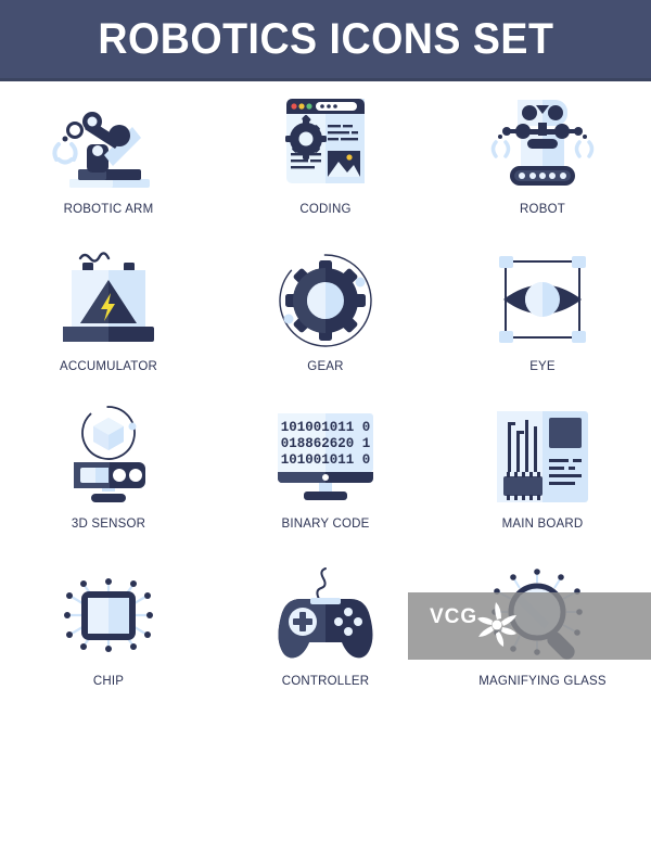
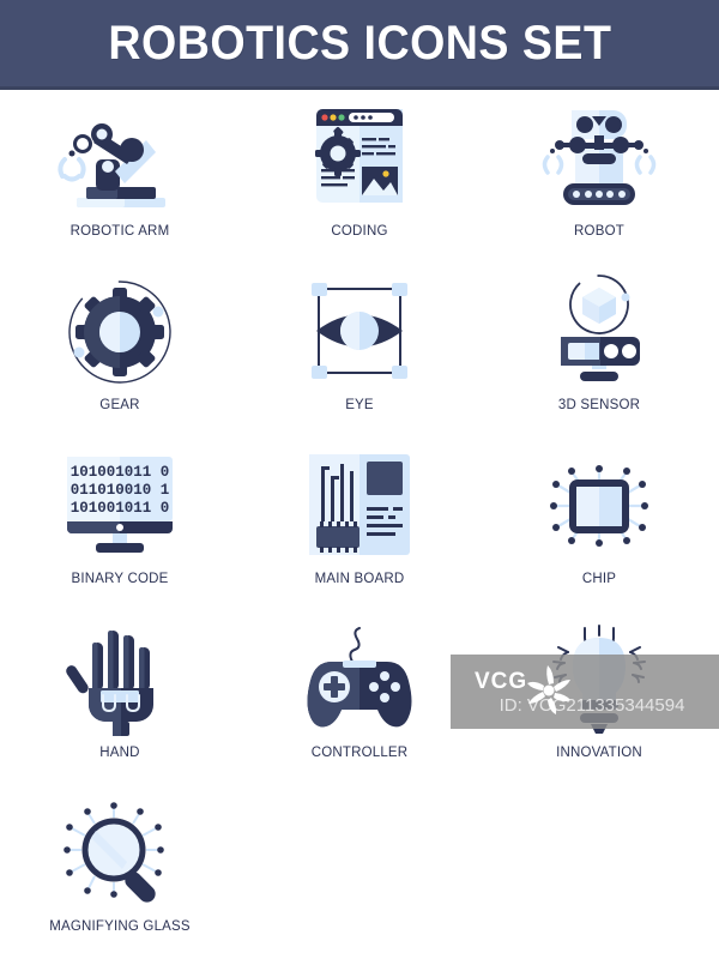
  ROBOTICS ICONS SET
  ROBOTIC ARM
  CODING
  ROBOT
- ACCUMULATOR
  GEAR
  EYE
  3D SENSOR
  101001011 0
- 018862620 1
+ 011010010 1
  101001011 0
  BINARY CODE
  MAIN BOARD
  CHIP
+ HAND
  CONTROLLER
+ INNOVATION
  MAGNIFYING GLASS
  VCG
+ ID: VCG211335344594
